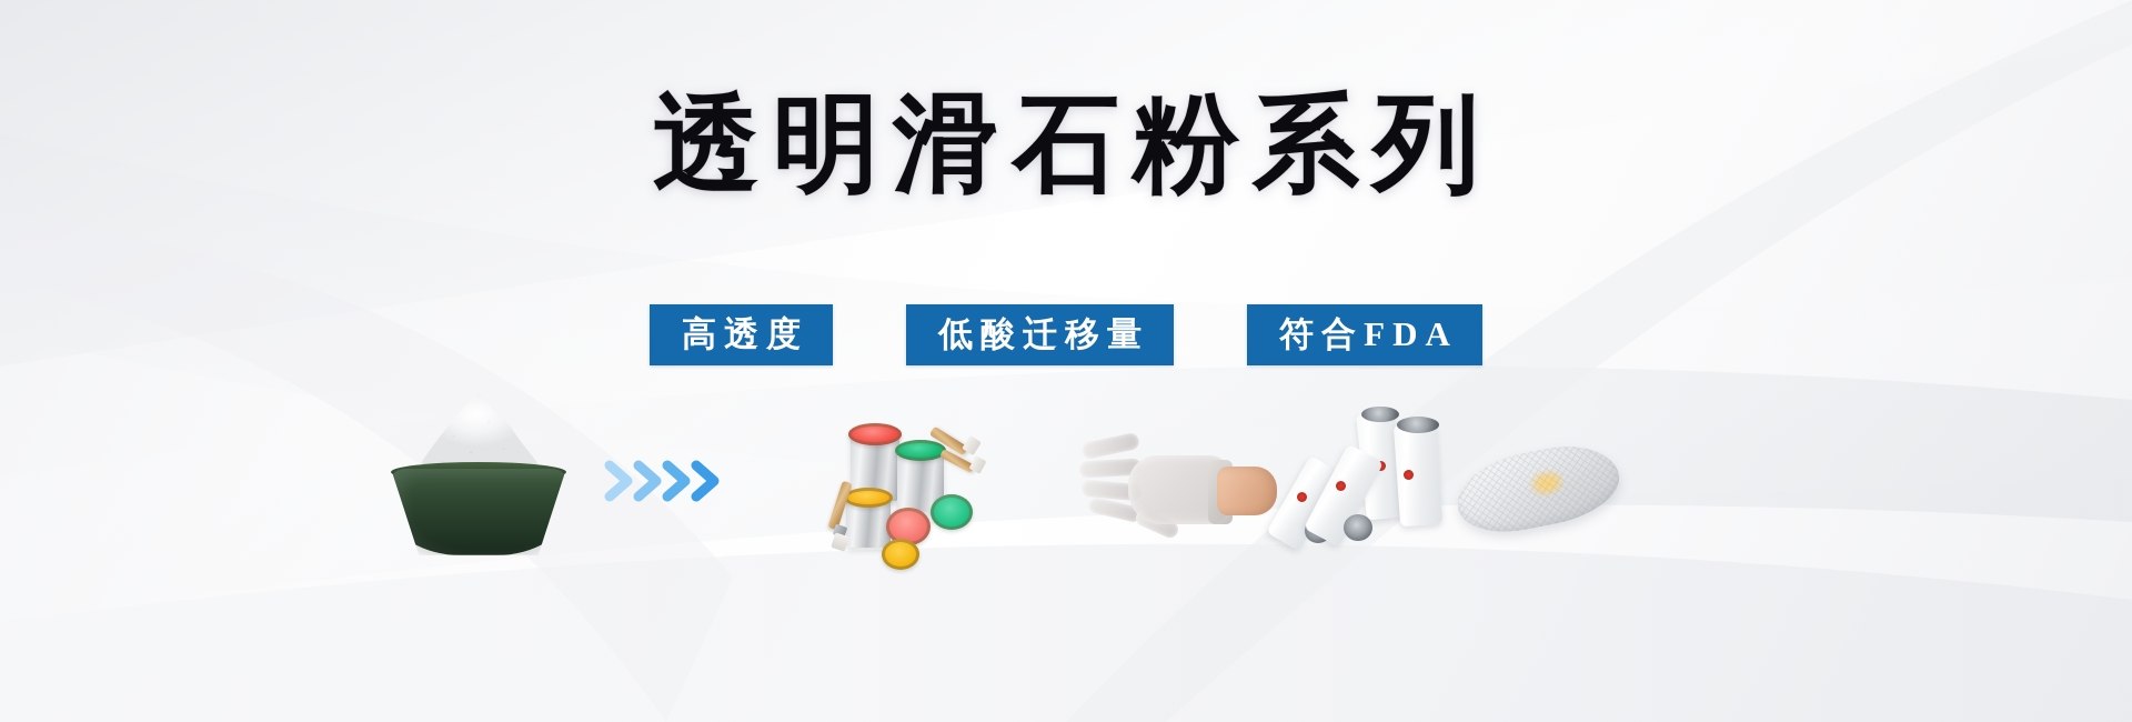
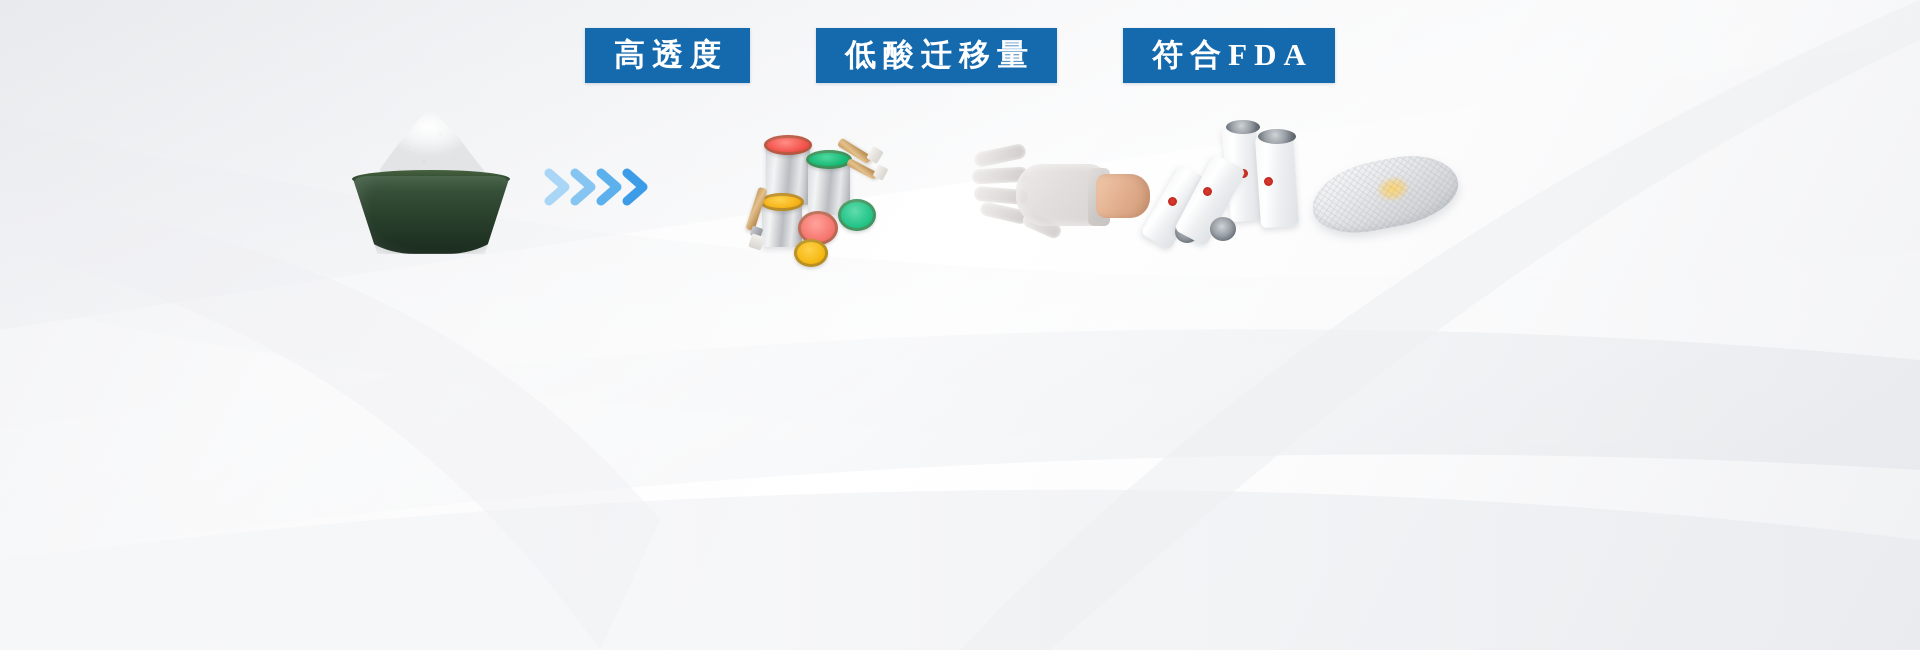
- 透明滑石粉系列
  高透度
  低酸迁移量
  符合FDA
